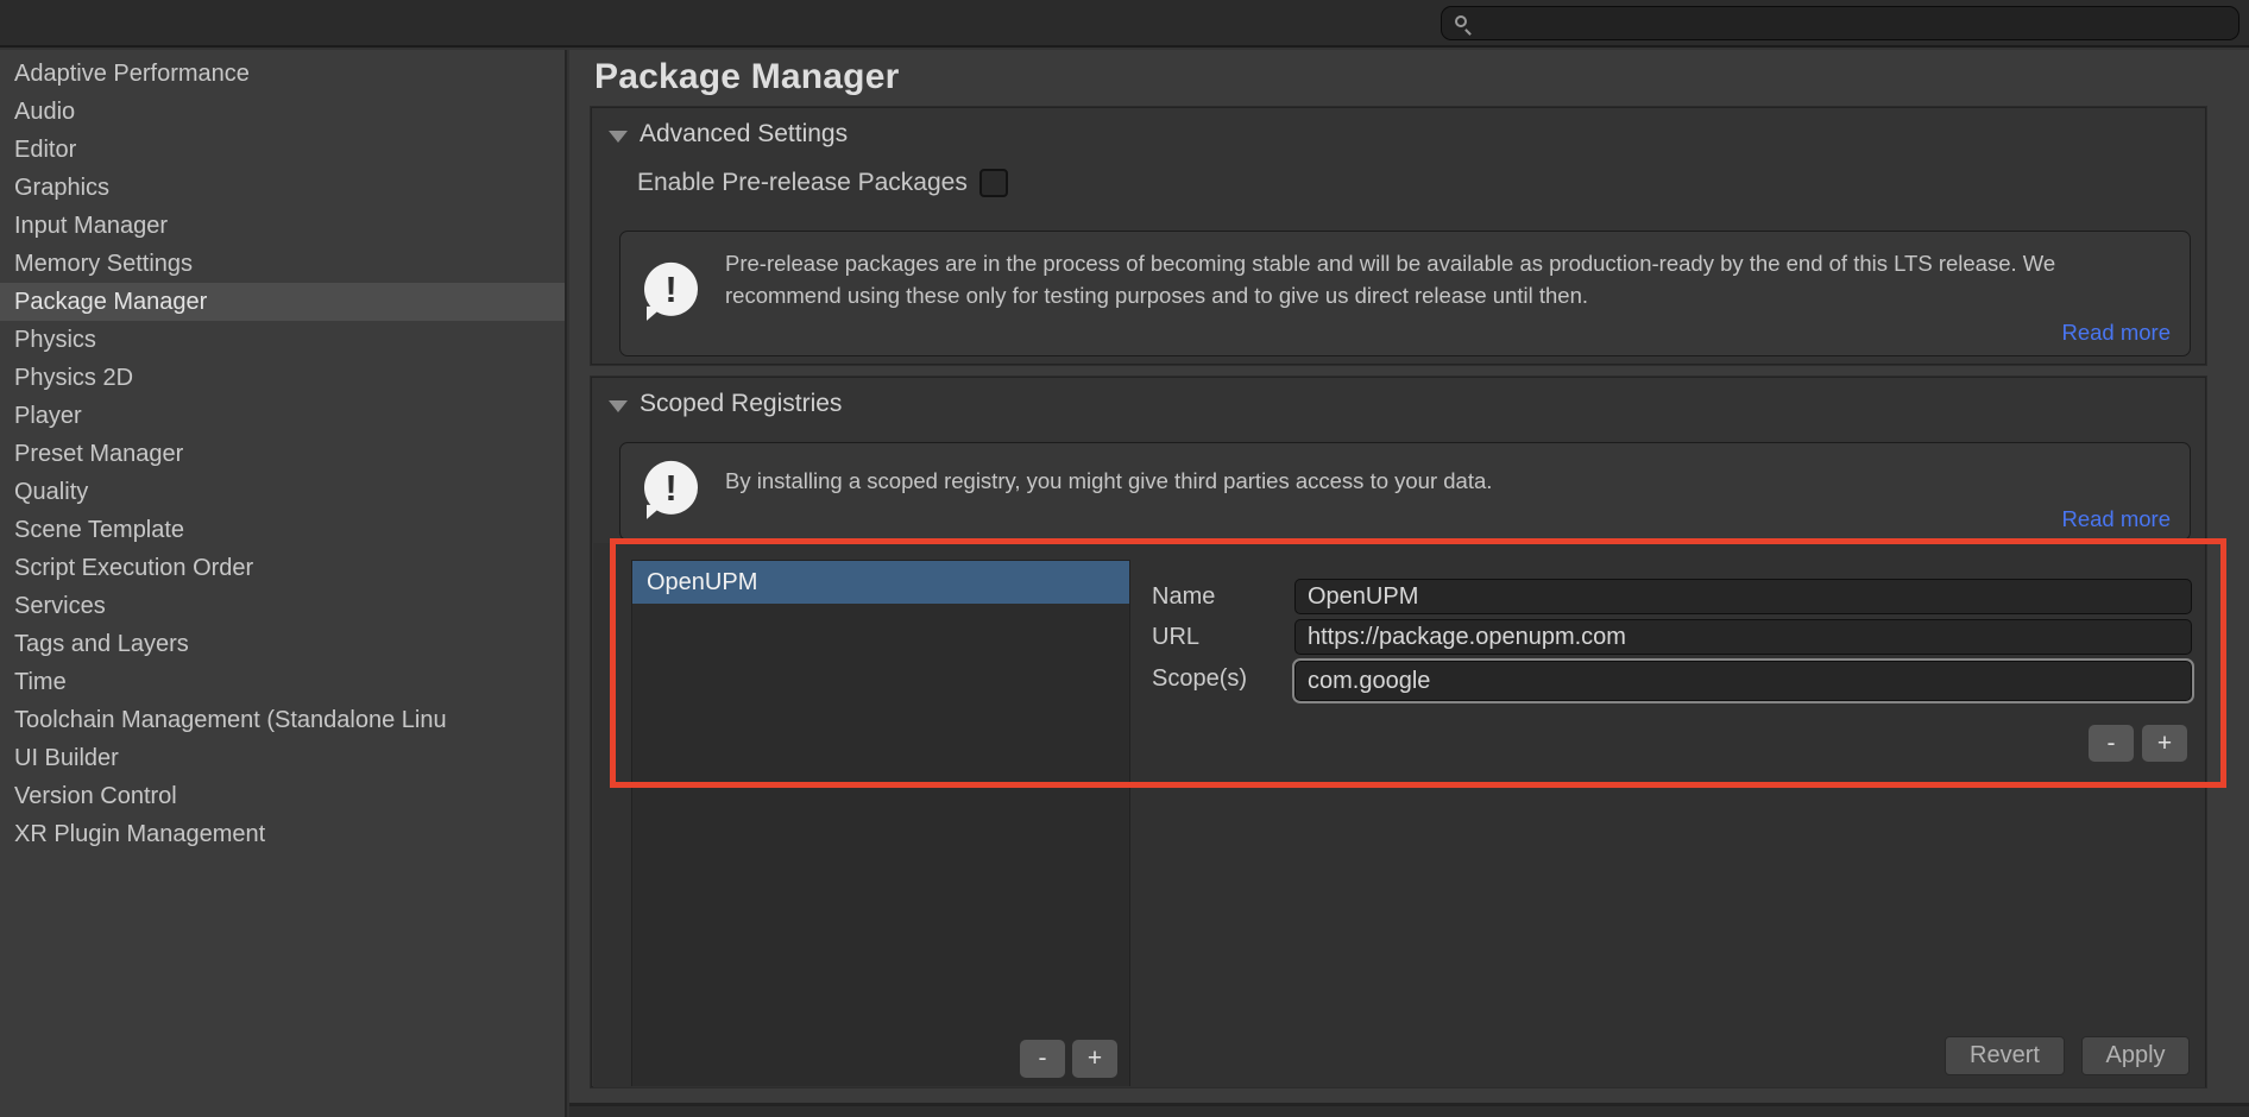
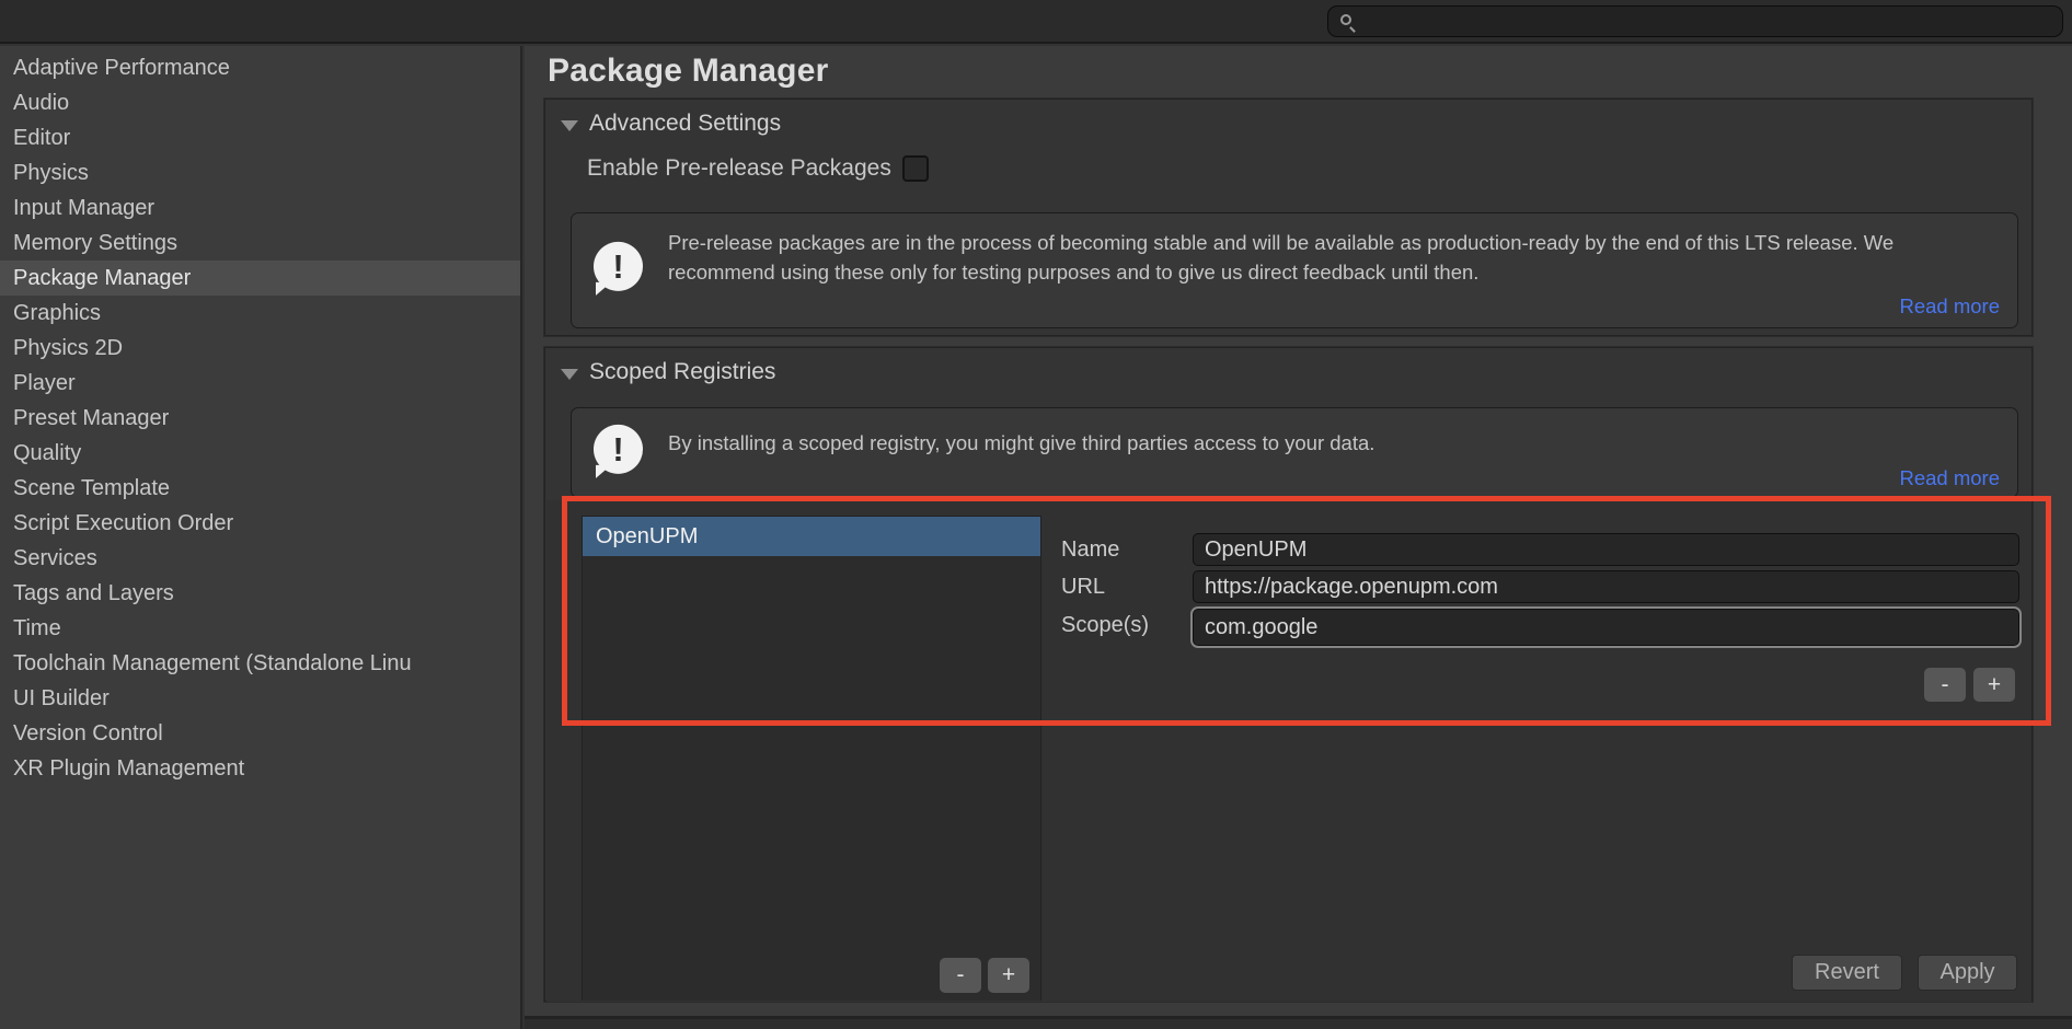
  Adaptive Performance
  Audio
  Editor
- Graphics
+ Physics
  Input Manager
  Memory Settings
  Package Manager
- Physics
+ Graphics
  Physics 2D
  Player
  Preset Manager
  Quality
  Scene Template
  Script Execution Order
  Services
  Tags and Layers
  Time
  Toolchain Management (Standalone Linu
  UI Builder
  Version Control
  XR Plugin Management
  Package Manager
  Advanced Settings
  Enable Pre-release Packages
  !
- Pre-release packages are in the process of becoming stable and will be available as production-ready by the end of this LTS release. We recommend using these only for testing purposes and to give us direct release until then.
+ Pre-release packages are in the process of becoming stable and will be available as production-ready by the end of this LTS release. We recommend using these only for testing purposes and to give us direct feedback until then.
  Read more
  Scoped Registries
  !
  By installing a scoped registry, you might give third parties access to your data.
  Read more
  OpenUPM
  -
  +
  Name
  OpenUPM
  URL
  https://package.openupm.com
  Scope(s)
  com.google
  -
  +
  Revert
  Apply
